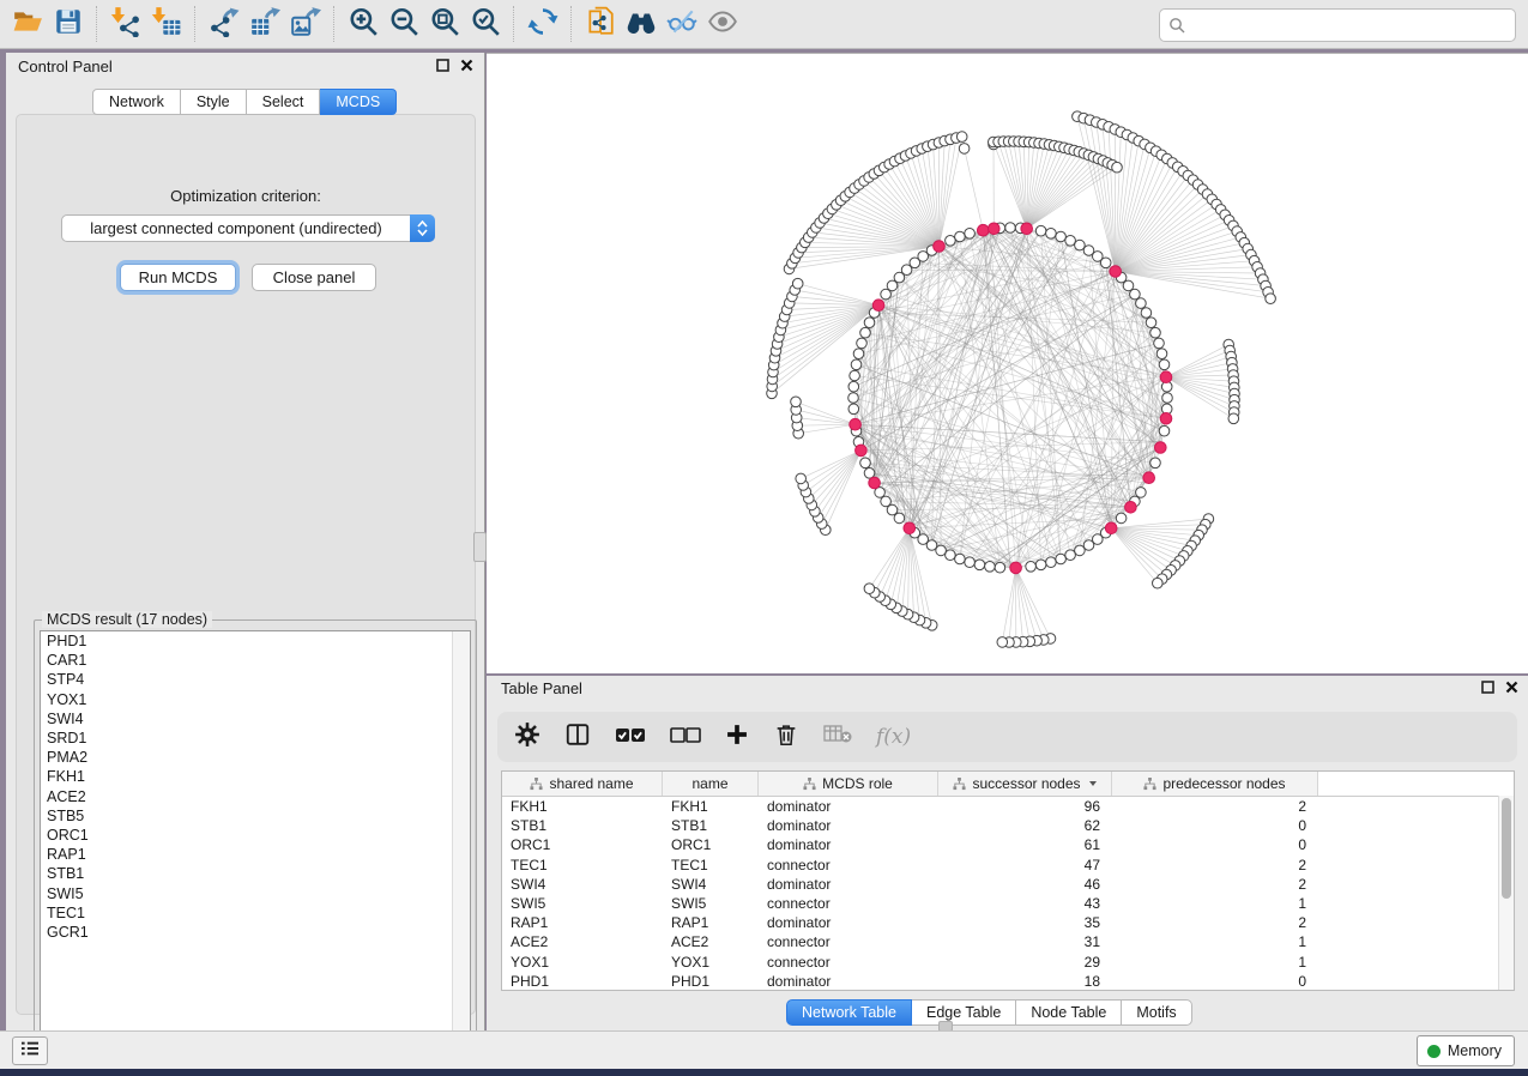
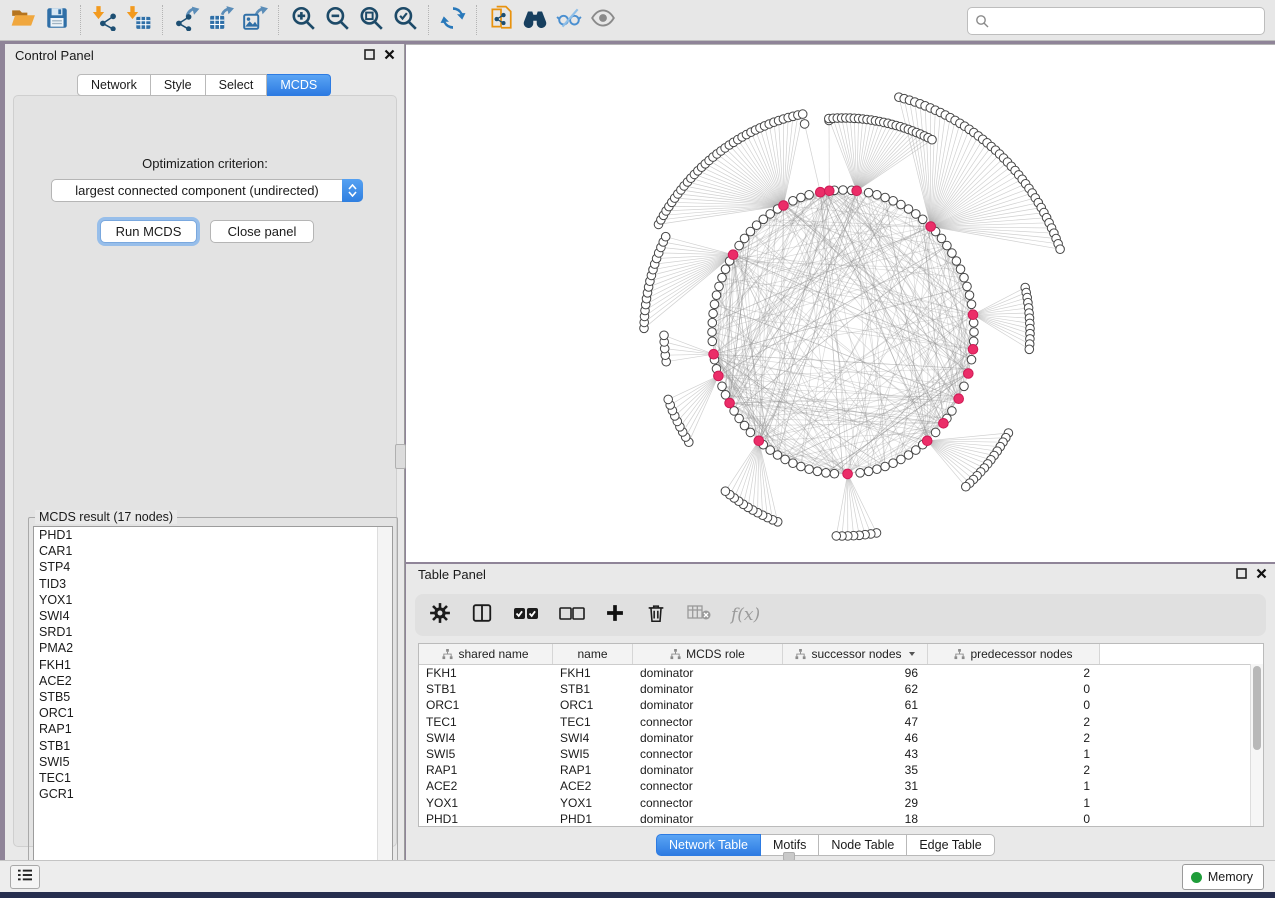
  Control Panel
  Network
  Style
  Select
  MCDS
  Optimization criterion:
  largest connected component (undirected)
  Run MCDS
  Close panel
  MCDS result (17 nodes)
  PHD1
  CAR1
  STP4
+ TID3
  YOX1
  SWI4
  SRD1
  PMA2
  FKH1
  ACE2
  STB5
  ORC1
  RAP1
  STB1
  SWI5
  TEC1
  GCR1
  Table Panel
  f(x)
  shared name
  name
  MCDS role
  successor nodes
  predecessor nodes
  FKH1
  FKH1
  dominator
  96
  2
  STB1
  STB1
  dominator
  62
  0
  ORC1
  ORC1
  dominator
  61
  0
  TEC1
  TEC1
  connector
  47
  2
  SWI4
  SWI4
  dominator
  46
  2
  SWI5
  SWI5
  connector
  43
  1
  RAP1
  RAP1
  dominator
  35
  2
  ACE2
  ACE2
  connector
  31
  1
  YOX1
  YOX1
  connector
  29
  1
  PHD1
  PHD1
  dominator
  18
  0
  Network Table
- Edge Table
+ Motifs
  Node Table
- Motifs
+ Edge Table
  Memory
